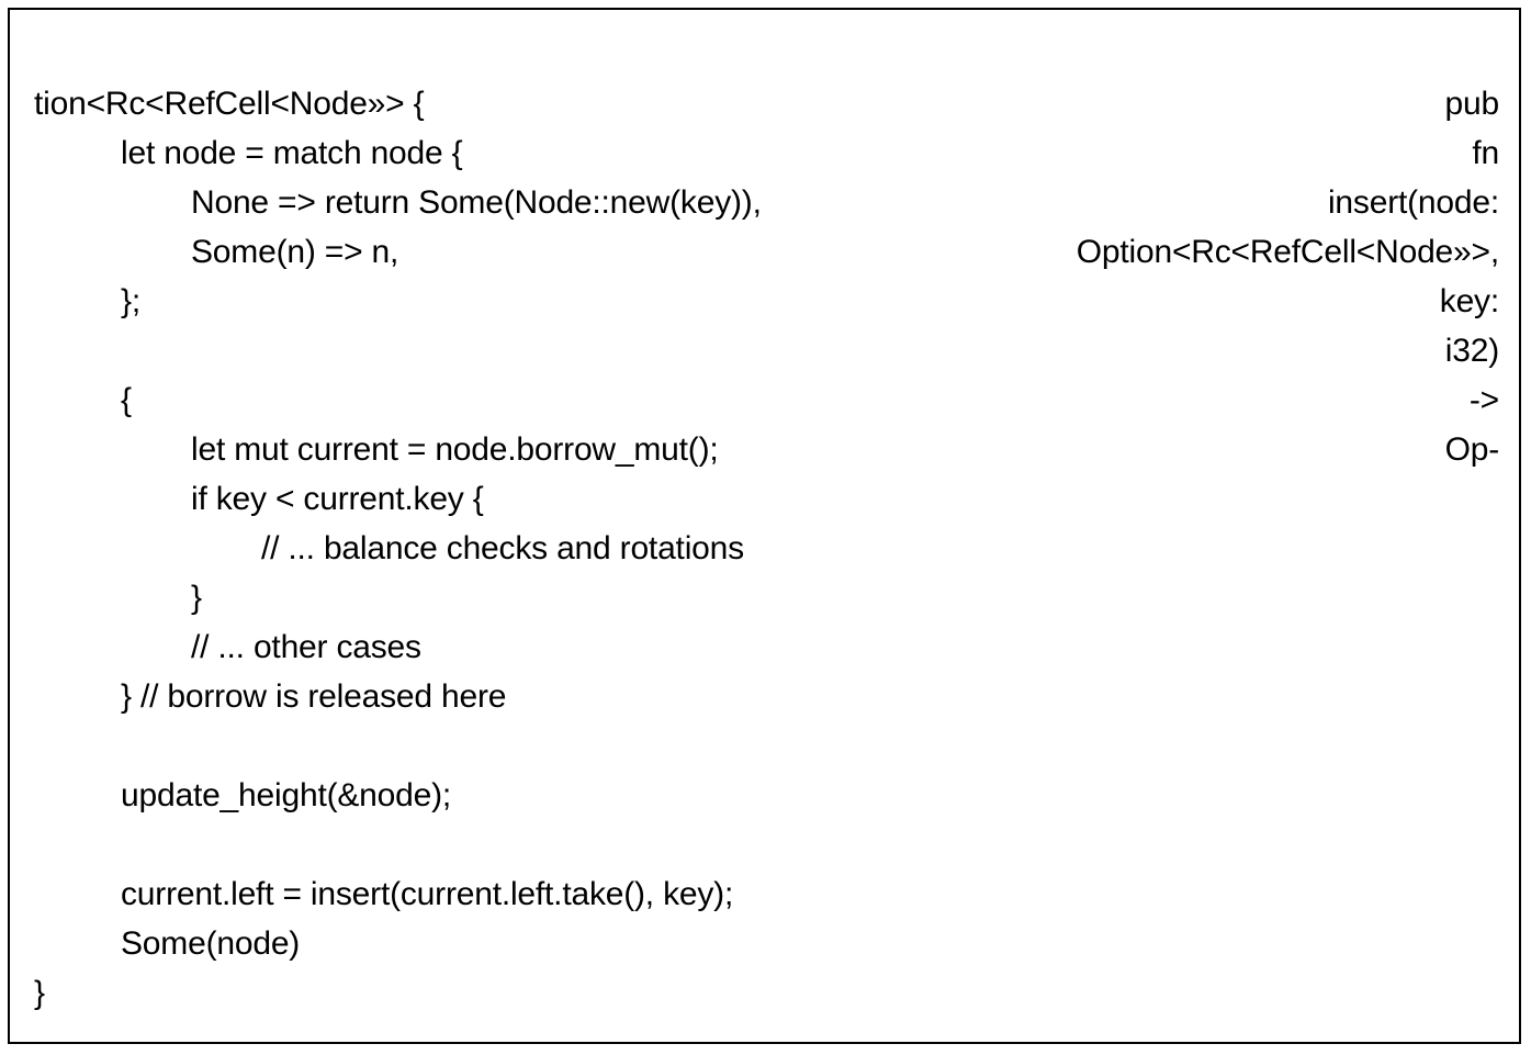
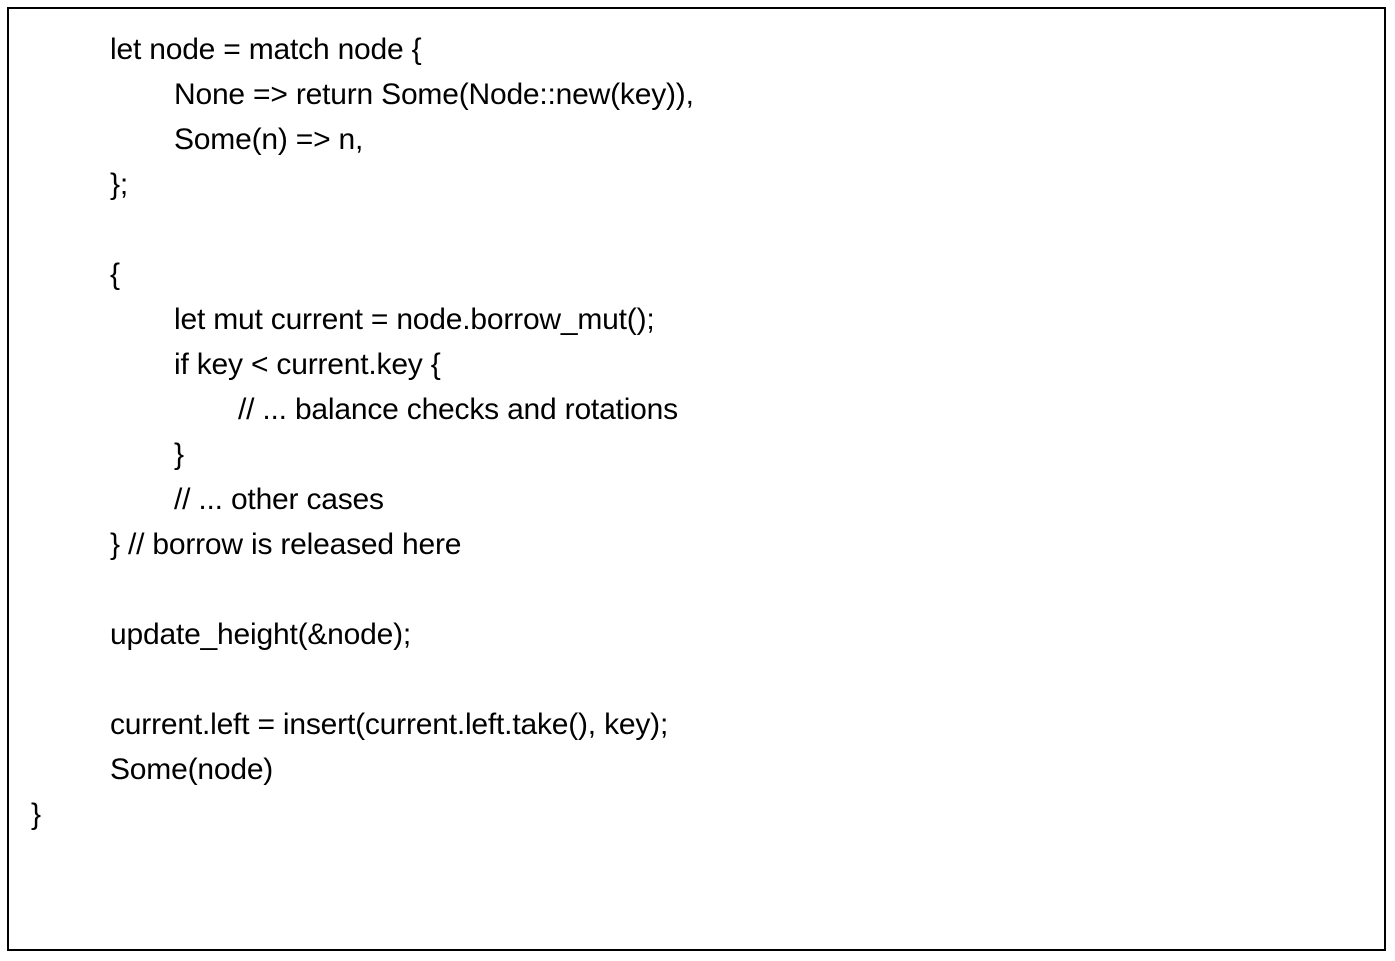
- pub fn insert(node: Option<Rc<RefCell<Node»>, key: i32) -> Op-
- tion<Rc<RefCell<Node»> {
  let node = match node {
  None => return Some(Node::new(key)),
  Some(n) => n,
  };
  {
  let mut current = node.borrow_mut();
  if key < current.key {
  // ... balance checks and rotations
  }
  // ... other cases
  } // borrow is released here
  update_height(&node);
  current.left = insert(current.left.take(), key);
  Some(node)
  }
